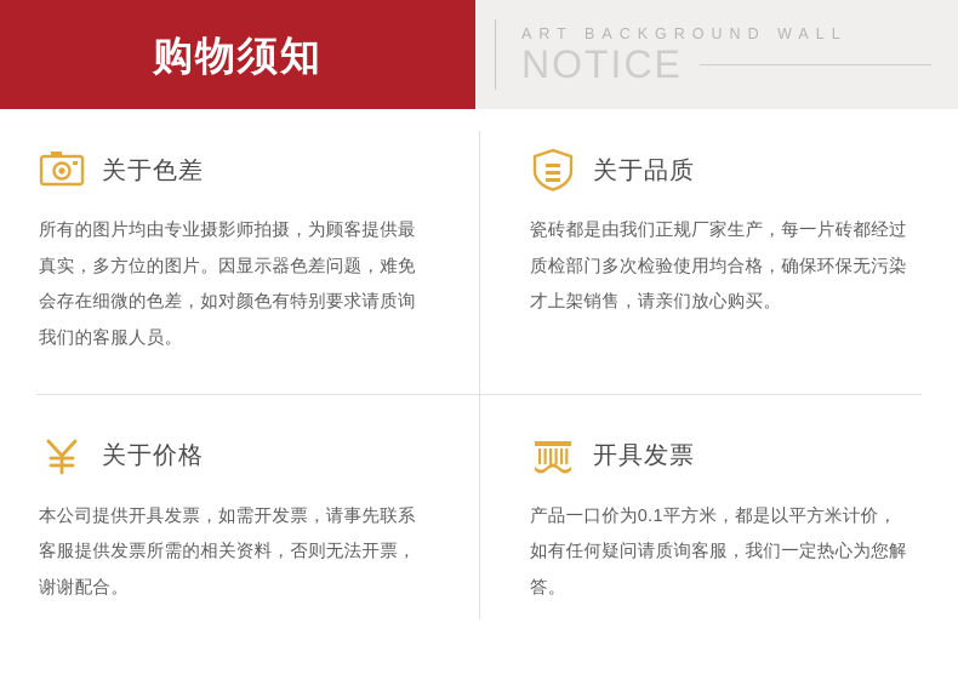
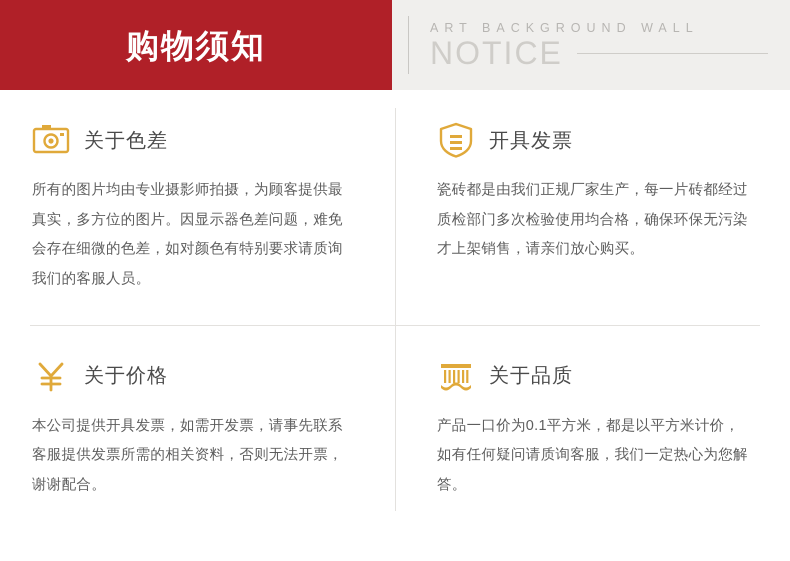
  购物须知
  ART BACKGROUND WALL
  NOTICE
  关于色差
  所有的图片均由专业摄影师拍摄，为顾客提供最真实，多方位的图片。因显示器色差问题，难免会存在细微的色差，如对颜色有特别要求请质询我们的客服人员。
- 关于品质
+ 开具发票
  瓷砖都是由我们正规厂家生产，每一片砖都经过质检部门多次检验使用均合格，确保环保无污染才上架销售，请亲们放心购买。
  关于价格
  本公司提供开具发票，如需开发票，请事先联系客服提供发票所需的相关资料，否则无法开票，谢谢配合。
- 开具发票
+ 关于品质
  产品一口价为0.1平方米，都是以平方米计价，如有任何疑问请质询客服，我们一定热心为您解答。
